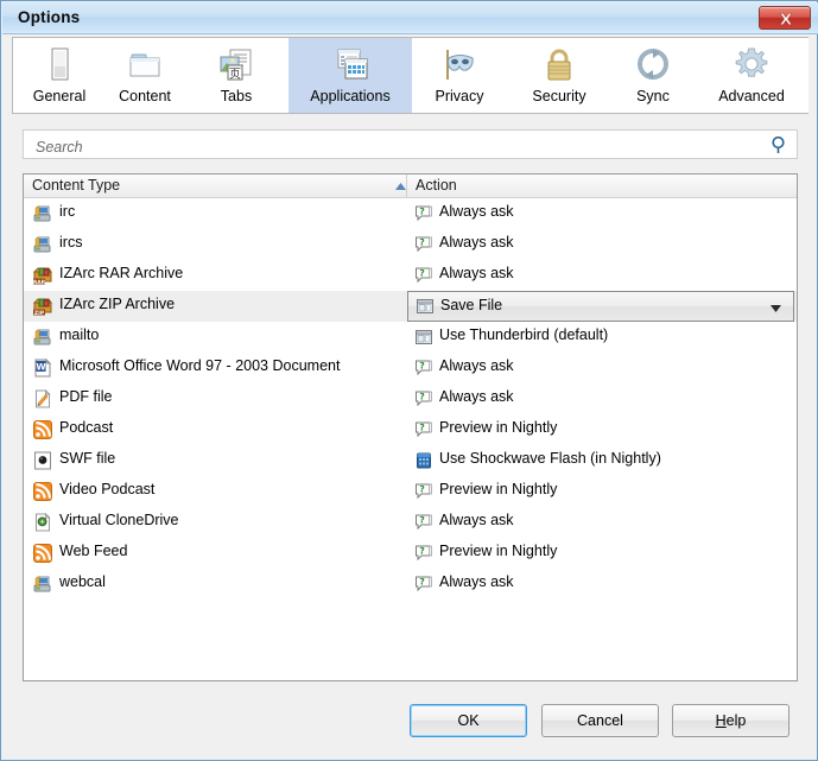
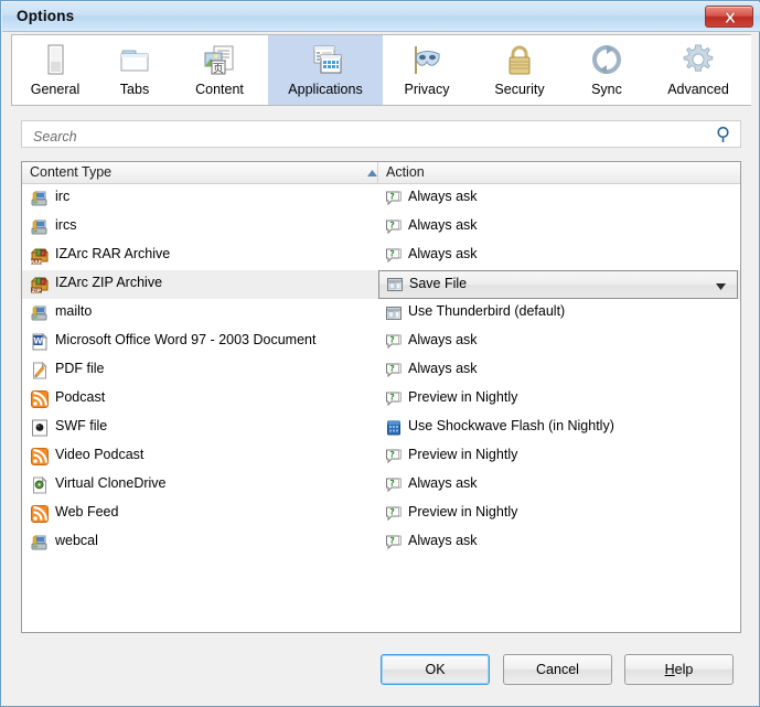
  Options
  General
- Content
+ Tabs
  页
- Tabs
+ Content
  Applications
  Privacy
  Security
  Sync
  Advanced
  Search
  Content Type
  Action
  irc
  ?
  Always ask
  ircs
  ?
  Always ask
  IZArc RAR Archive
  ?
  Always ask
  IZArc ZIP Archive
  Save File
  mailto
  Use Thunderbird (default)
  W
  Microsoft Office Word 97 - 2003 Document
  ?
  Always ask
  PDF file
  ?
  Always ask
  Podcast
  ?
  Preview in Nightly
  SWF file
  Use Shockwave Flash (in Nightly)
  Video Podcast
  ?
  Preview in Nightly
  Virtual CloneDrive
  ?
  Always ask
  Web Feed
  ?
  Preview in Nightly
  webcal
  ?
  Always ask
  OK
  Cancel
  Help
